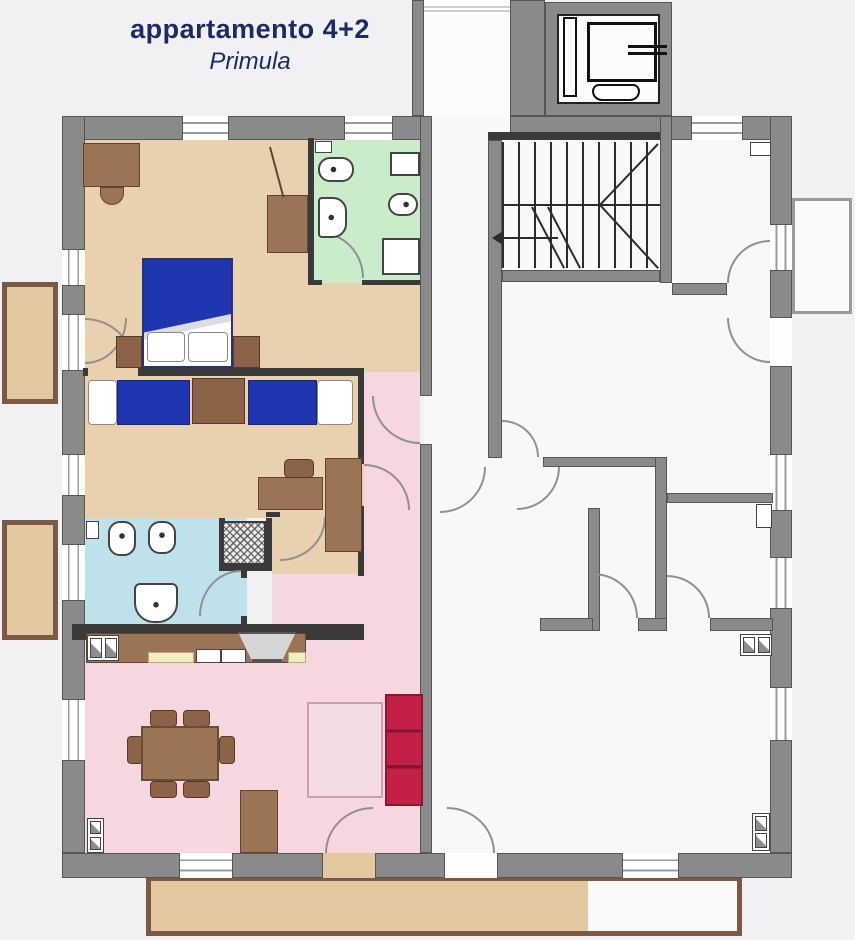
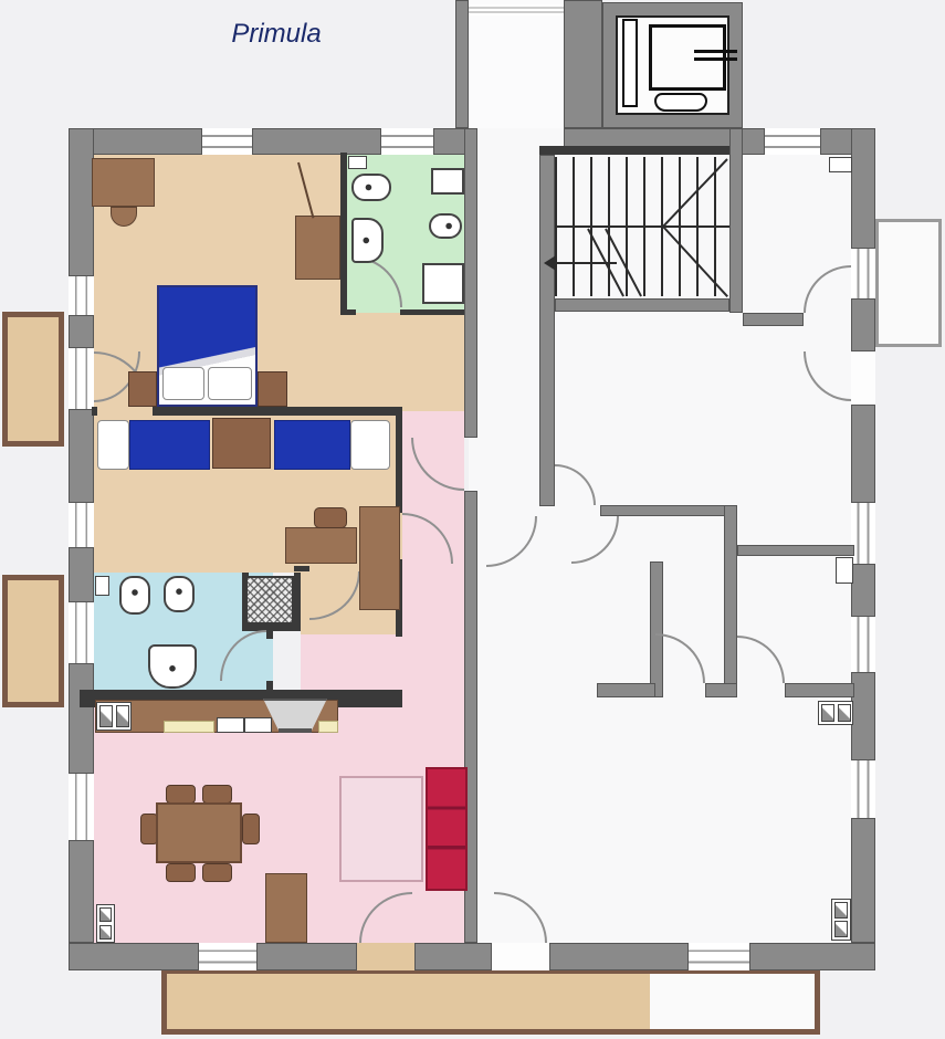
- appartamento 4+2
  Primula
